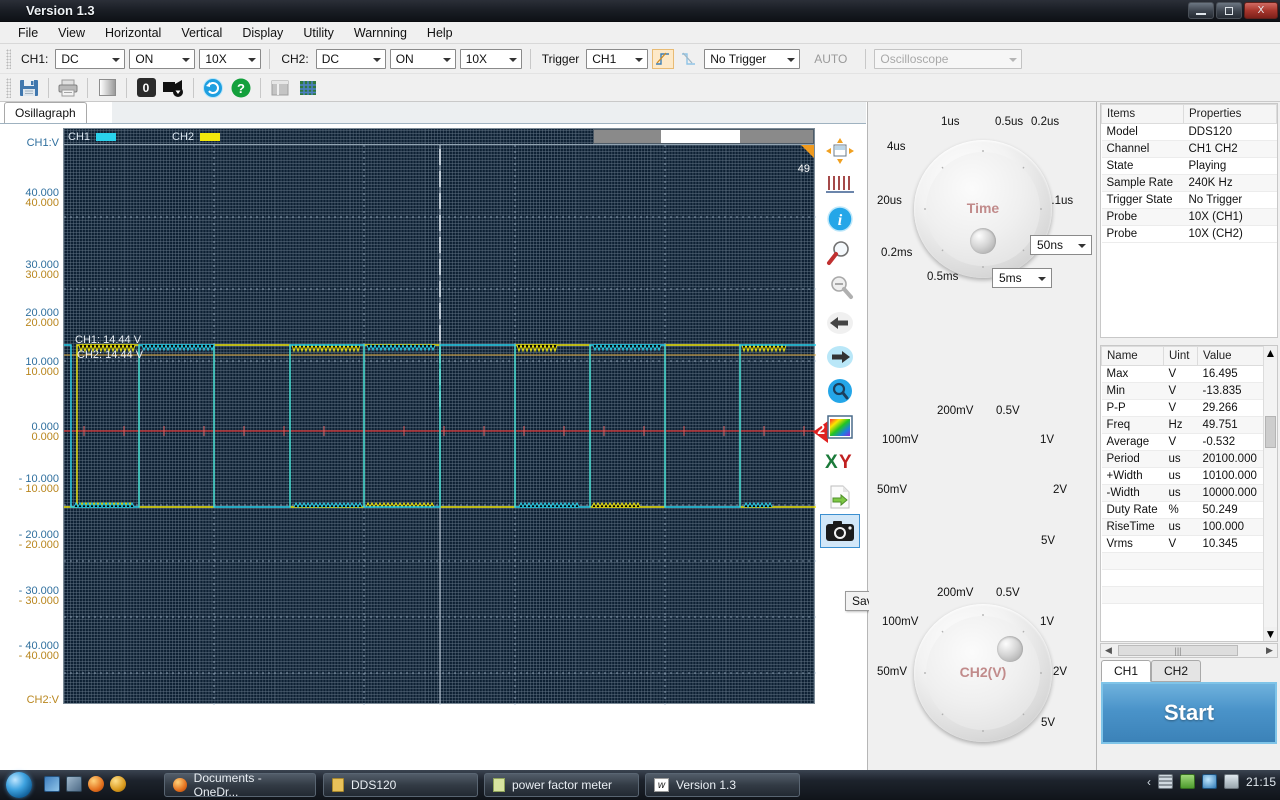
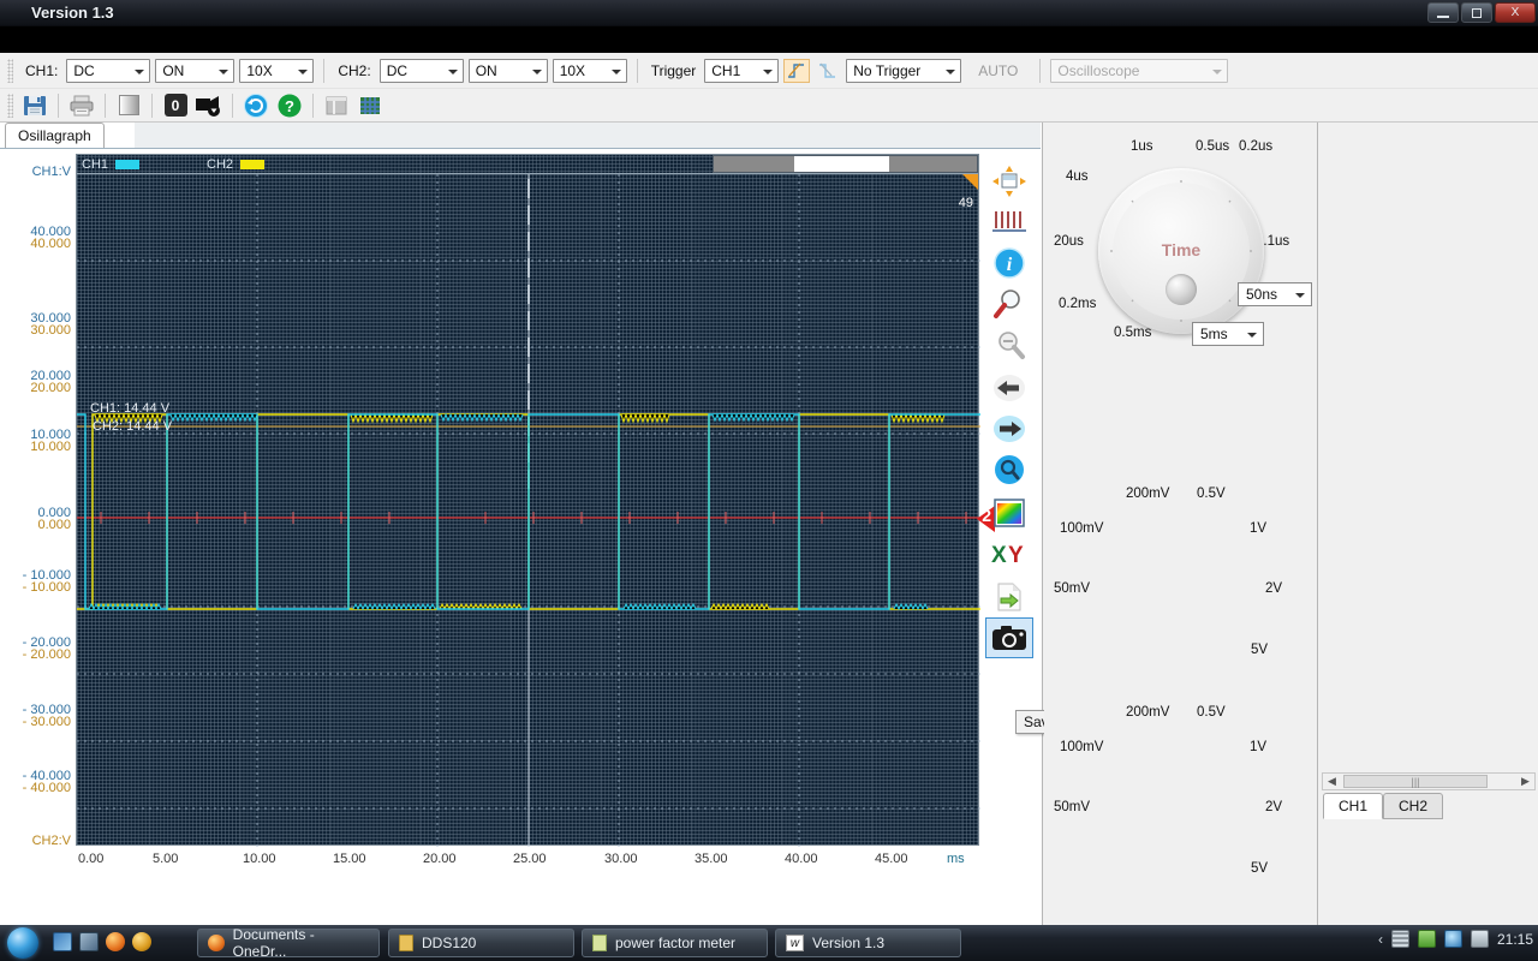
  Version 1.3
  X
- File
- View
- Horizontal
- Vertical
- Display
- Utility
- Warnning
- Help
  CH1:
  DC
  ON
  10X
  CH2:
  DC
  ON
  10X
  Trigger
  CH1
  No Trigger
  AUTO
  Oscilloscope
  0
  ?
  Osillagraph
  CH1:V
  CH2:V
  40.000
  40.000
  30.000
  30.000
  20.000
  20.000
  10.000
  10.000
  0.000
  0.000
  - 10.000
  - 10.000
  - 20.000
  - 20.000
  - 30.000
  - 30.000
  - 40.000
  - 40.000
  CH1
  CH2
  CH1: 14.44 V
  CH2: 14.44 V
  49
  2
+ 0.00
+ 5.00
+ 10.00
+ 15.00
+ 20.00
+ 25.00
+ 30.00
+ 35.00
+ 40.00
+ 45.00
+ ms
  i
  X
  Y
  1us
  0.5us
  0.2us
  .1us
  4us
  20us
  0.2ms
  0.5ms
  Time
  50ns
  5ms
  200mV
  0.5V
  1V
  2V
  5V
  100mV
  50mV
  200mV
  0.5V
  1V
  2V
  5V
  100mV
  50mV
- CH2(V)
- Items	Properties
- Model	DDS120
- Channel	CH1 CH2
- State	Playing
- Sample Rate	240K Hz
- Trigger State	No Trigger
- Probe	10X (CH1)
- Probe	10X (CH2)
- Name	Uint	Value
- Max	V	16.495
- Min	V	-13.835
- P-P	V	29.266
- Freq	Hz	49.751
- Average	V	-0.532
- Period	us	20100.000
- +Width	us	10100.000
- -Width	us	10000.000
- Duty Rate	%	50.249
- RiseTime	us	100.000
- Vrms	V	10.345
- ▲
- ▼
  ◀
  |||
  ▶
  CH1
  CH2
- Start
  Documents - OneDr...
  DDS120
  power factor meter
  w
  Version 1.3
  ‹
  21:15
